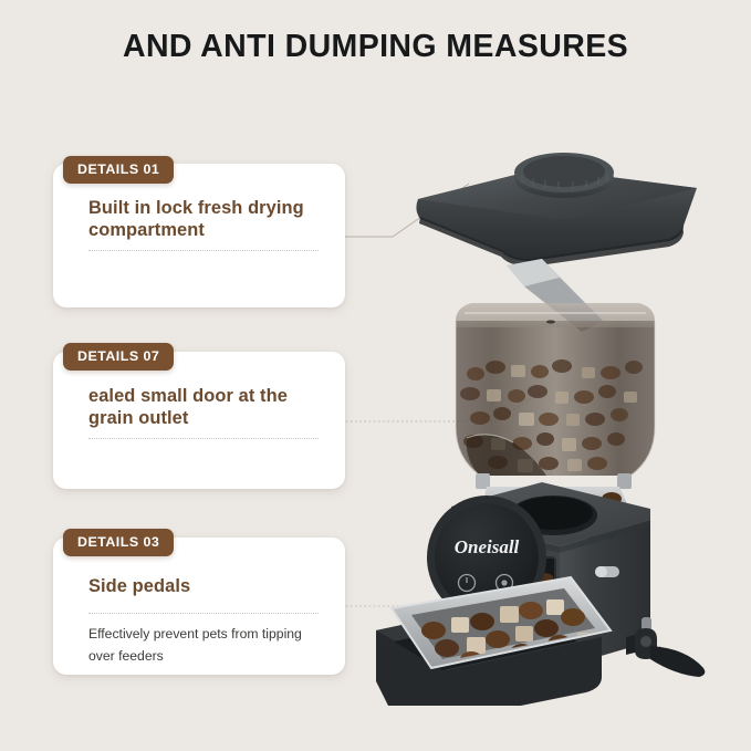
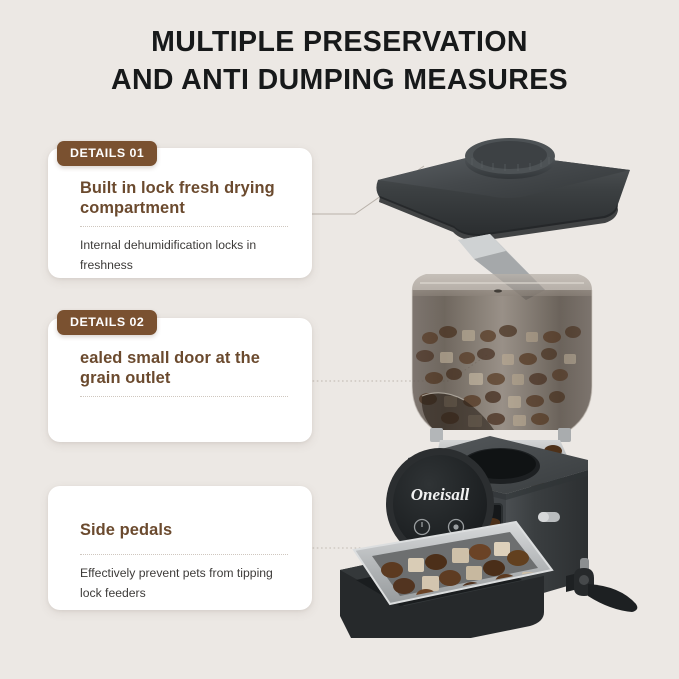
+ MULTIPLE PRESERVATION
  AND ANTI DUMPING MEASURES
  Oneisall
  Built in lock fresh drying compartment
+ Internal dehumidification locks in freshness
  DETAILS 01
  ealed small door at the grain outlet
- DETAILS 07
+ DETAILS 02
  Side pedals
- Effectively prevent pets from tipping over feeders
+ Effectively prevent pets from tipping lock feeders
- DETAILS 03
